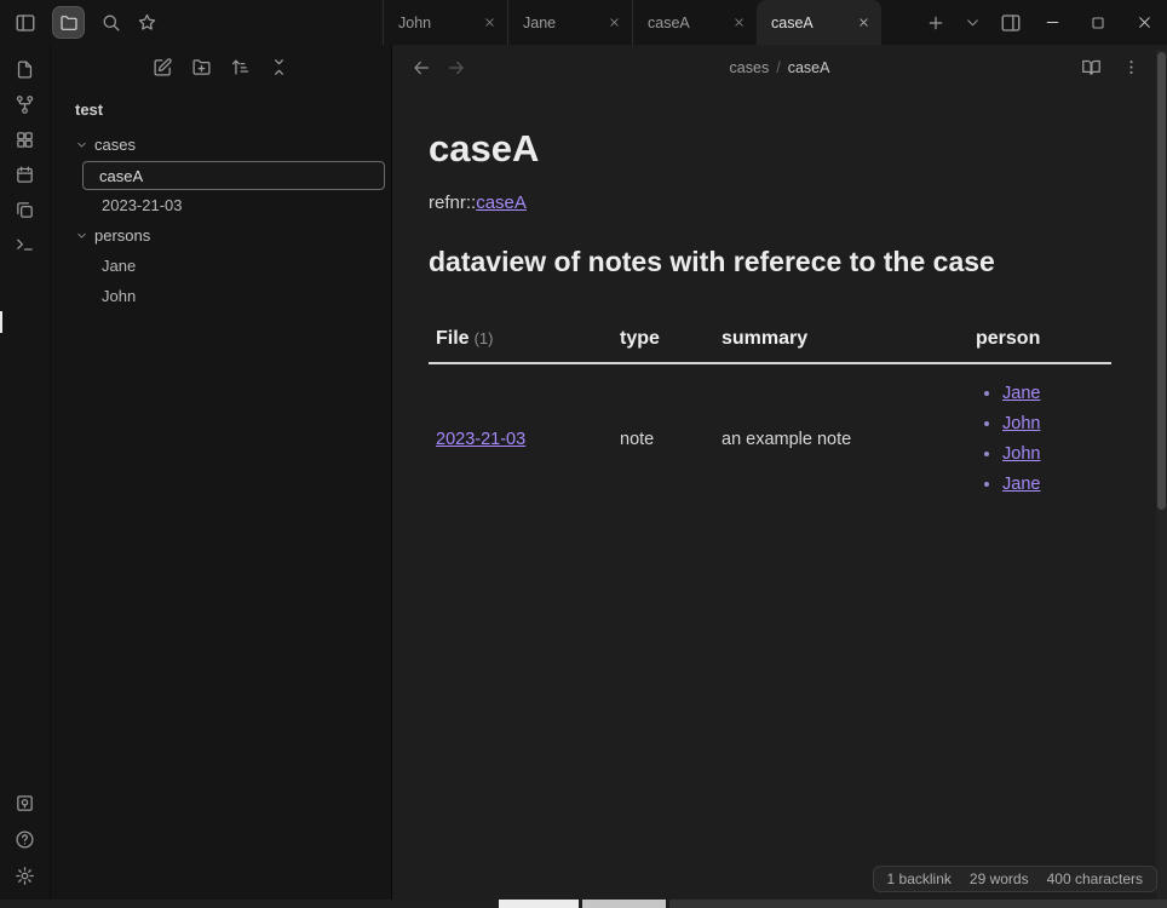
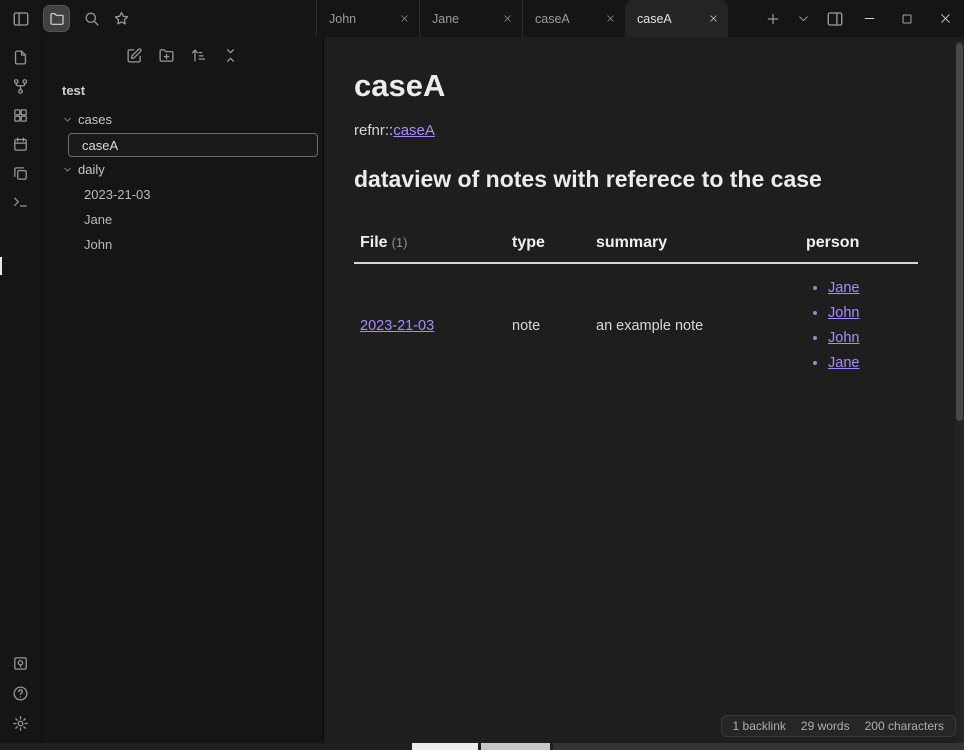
  John
  Jane
  caseA
  caseA
  test
  cases
  caseA
+ daily
  2023-21-03
- persons
  Jane
  John
- cases / caseA
  caseA
  refnr::caseA
  dataview of notes with referece to the case
  File (1)	type	summary	person
  2023-21-03	note	an example note	Jane John John Jane
  1 backlink
  29 words
- 400 characters
+ 200 characters
